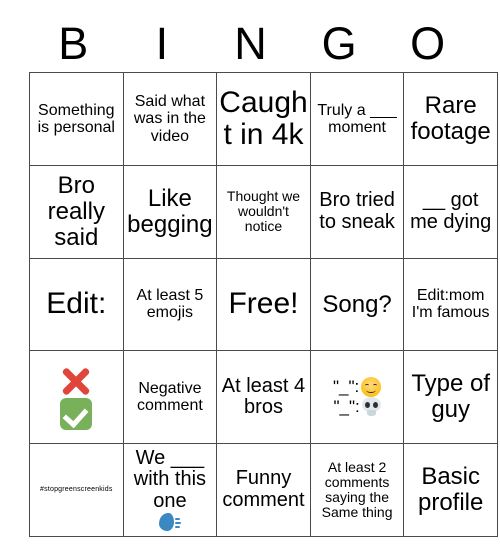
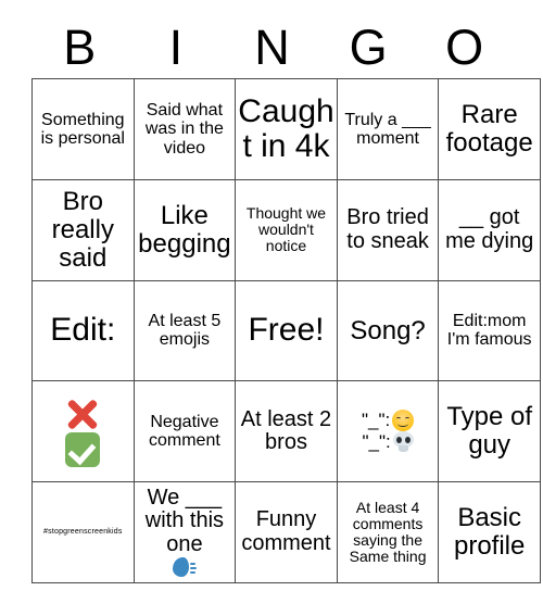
  B
  I
  N
  G
  O
  Something is personal	Said what was in the video	Caught in 4k	Truly a ___ moment	Rare footage
  Bro really said	Like begging	Thought we wouldn't notice	Bro tried to sneak	__ got me dying
  Edit:	At least 5 emojis	Free!	Song?	Edit:mom I'm famous
- 	Negative comment	At least 4 bros	"_": "_":	Type of guy
+ 	Negative comment	At least 2 bros	"_": "_":	Type of guy
- 	We ___ with this one	Funny comment	At least 2 comments saying the Same thing	Basic profile
+ 	We ___ with this one	Funny comment	At least 4 comments saying the Same thing	Basic profile
